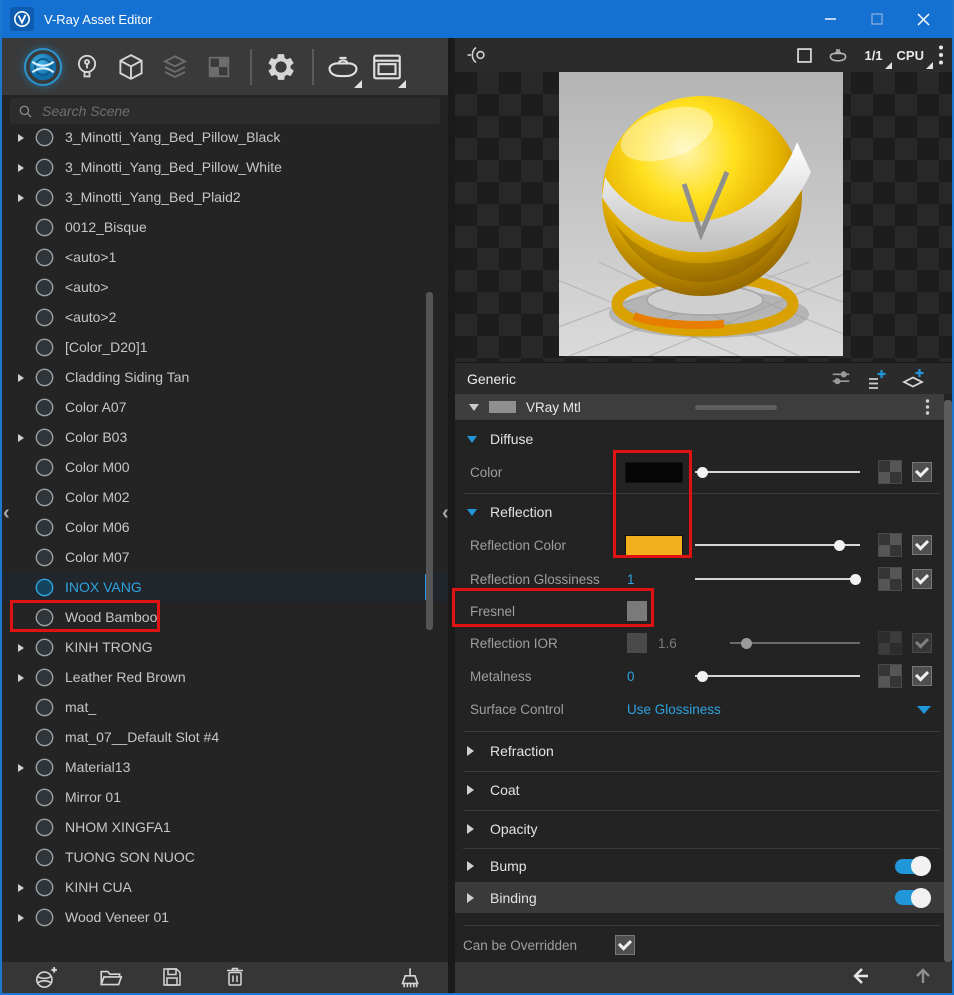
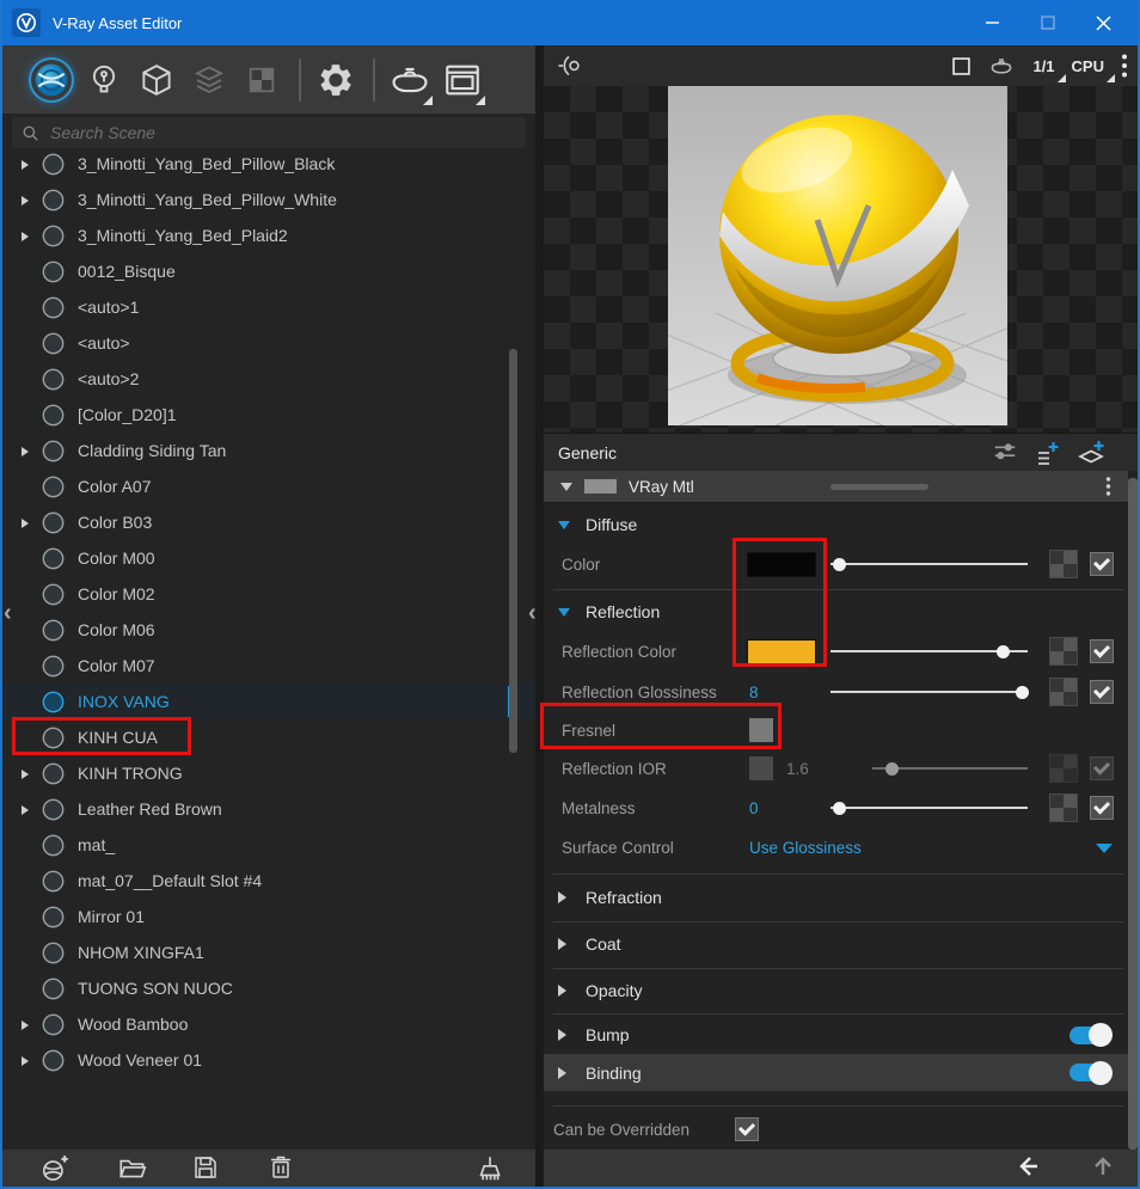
  V-Ray Asset Editor
  Search Scene
  3_Minotti_Yang_Bed_Pillow_Black
  3_Minotti_Yang_Bed_Pillow_White
  3_Minotti_Yang_Bed_Plaid2
  0012_Bisque
  <auto>1
  <auto>
  <auto>2
  [Color_D20]1
  Cladding Siding Tan
  Color A07
  Color B03
  Color M00
  Color M02
  Color M06
  Color M07
  INOX VANG
- Wood Bamboo
+ KINH CUA
  KINH TRONG
  Leather Red Brown
  mat_
  mat_07__Default Slot #4
- Material13
  Mirror 01
  NHOM XINGFA1
  TUONG SON NUOC
- KINH CUA
+ Wood Bamboo
  Wood Veneer 01
  1/1
  CPU
  Generic
  VRay Mtl
  Diffuse
  Color
  Reflection
  Reflection Color
  Reflection Glossiness
- 1
+ 8
  Fresnel
  Reflection IOR
  1.6
  Metalness
  0
  Surface Control
  Use Glossiness
  Refraction
  Coat
  Opacity
  Bump
  Binding
  Can be Overridden
  ‹
  ‹
